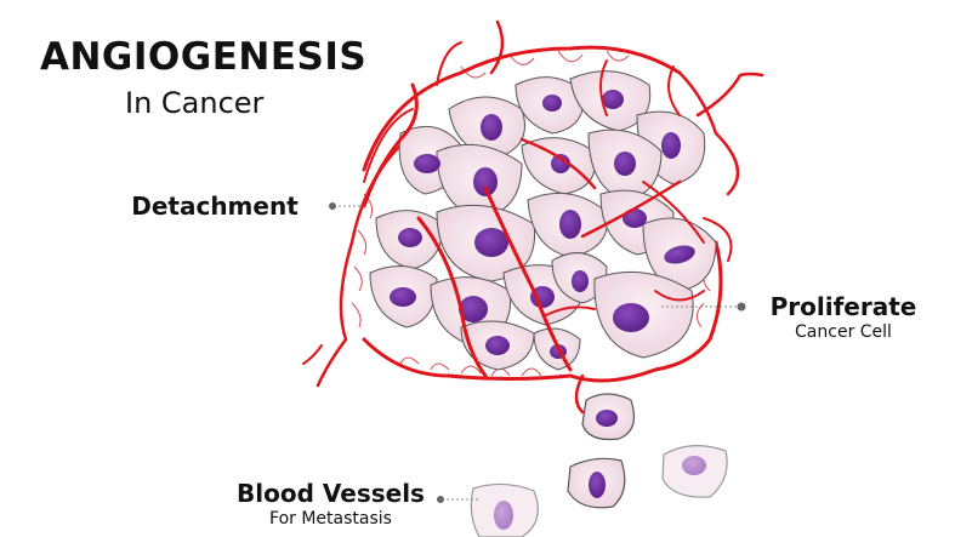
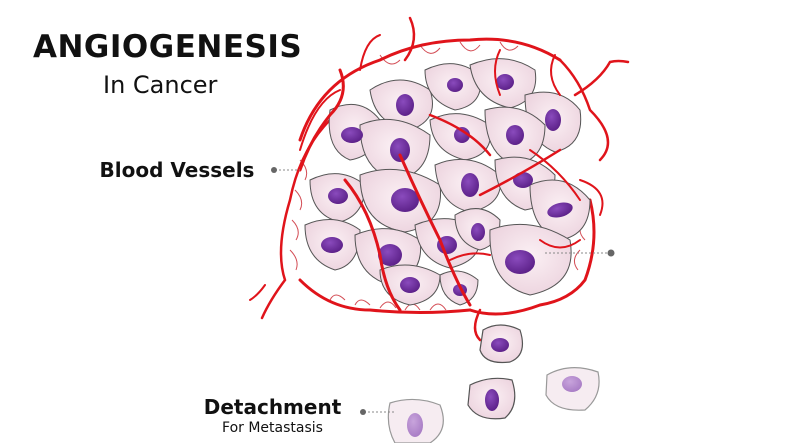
  ANGIOGENESIS
  In Cancer
- Detachment
+ Blood Vessels
- Proliferate
- Cancer Cell
- Blood Vessels
+ Detachment
  For Metastasis
